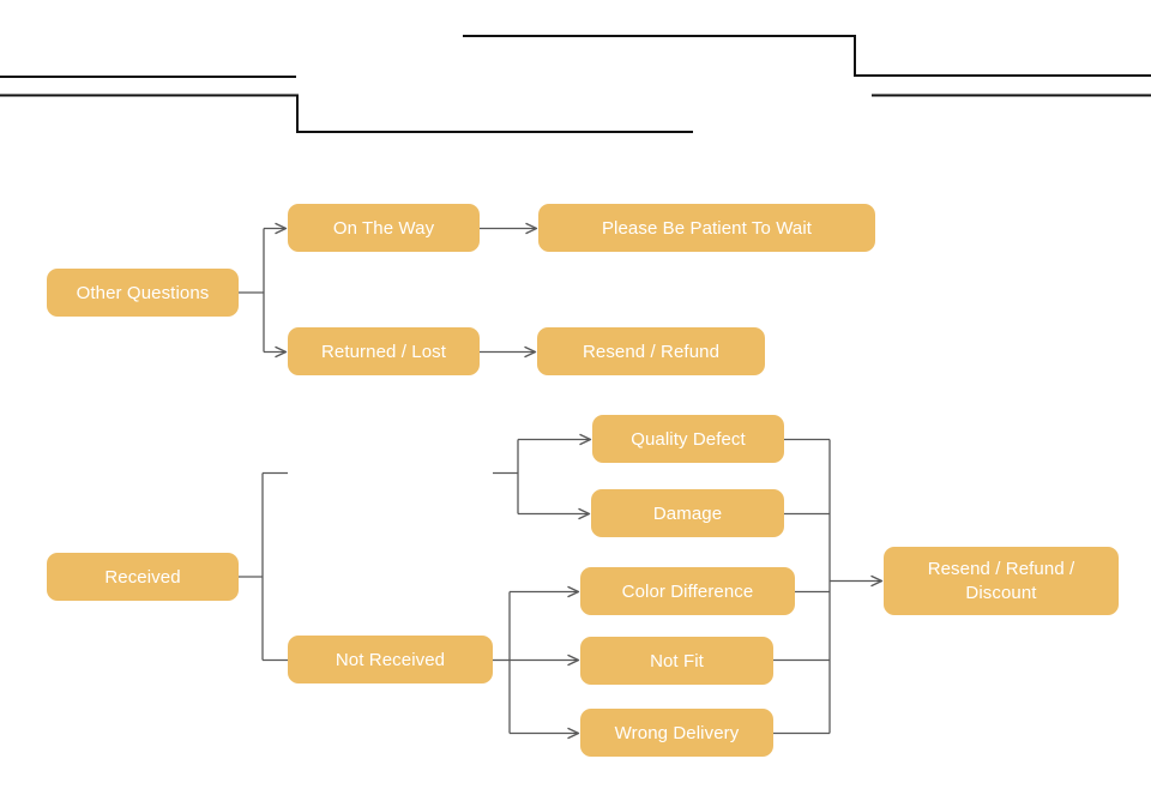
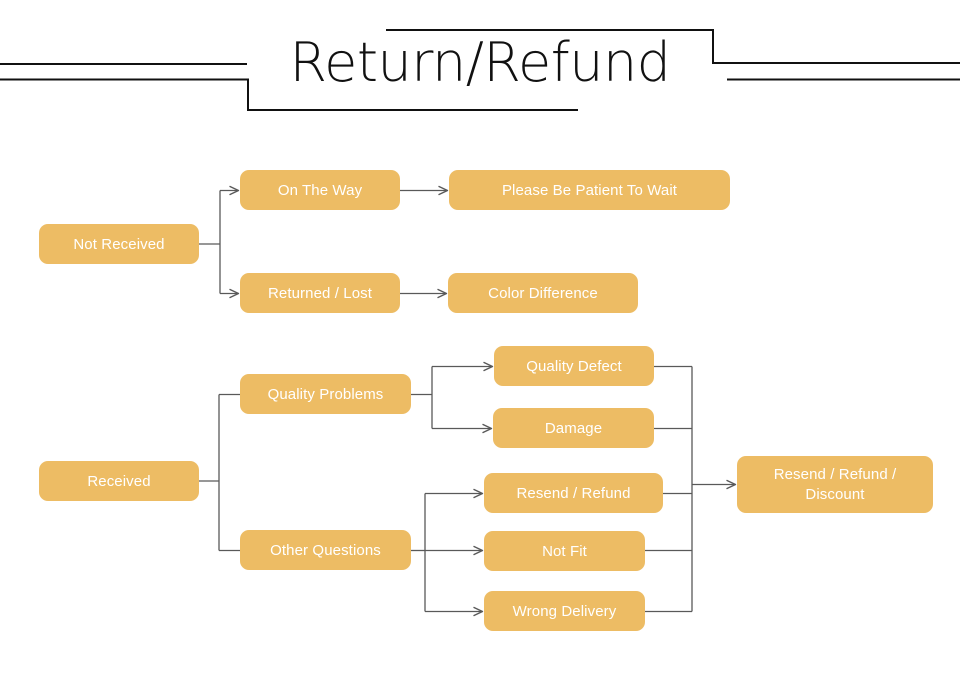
+ Return/Refund
- Other Questions
+ Not Received
  On The Way
  Please Be Patient To Wait
  Returned / Lost
- Resend / Refund
+ Color Difference
  Received
+ Quality Problems
- Not Received
+ Other Questions
  Quality Defect
  Damage
- Color Difference
+ Resend / Refund
  Not Fit
  Wrong Delivery
  Resend / Refund /
  Discount
